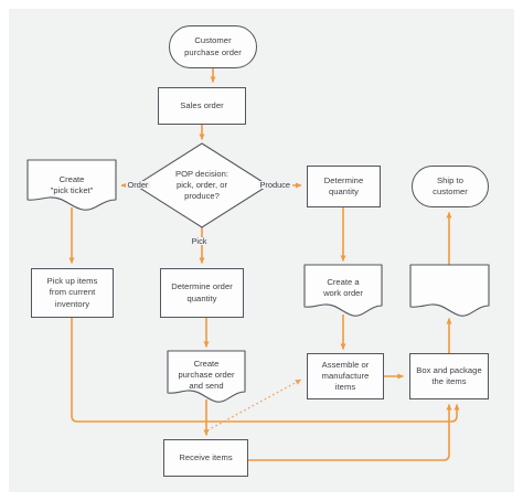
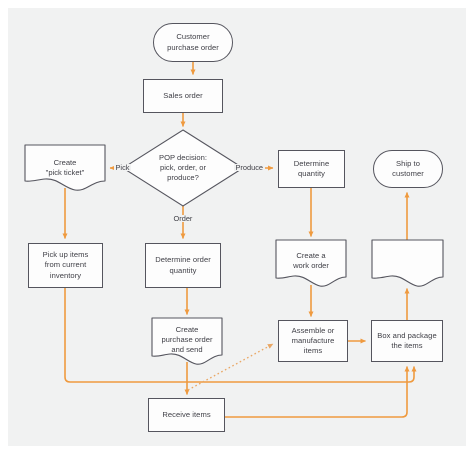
  Customer
  purchase order
  Sales order
  POP decision:
  pick, order, or
  produce?
  Create
  "pick ticket"
  Determine
  quantity
  Ship to
  customer
  Pick up items
  from current
  inventory
  Determine order
  quantity
  Create a
  work order
  Create
  purchase order
  and send
  Assemble or
  manufacture
  items
  Box and package
  the items
  Receive items
- Order
+ Pick
  Produce
- Pick
+ Order
